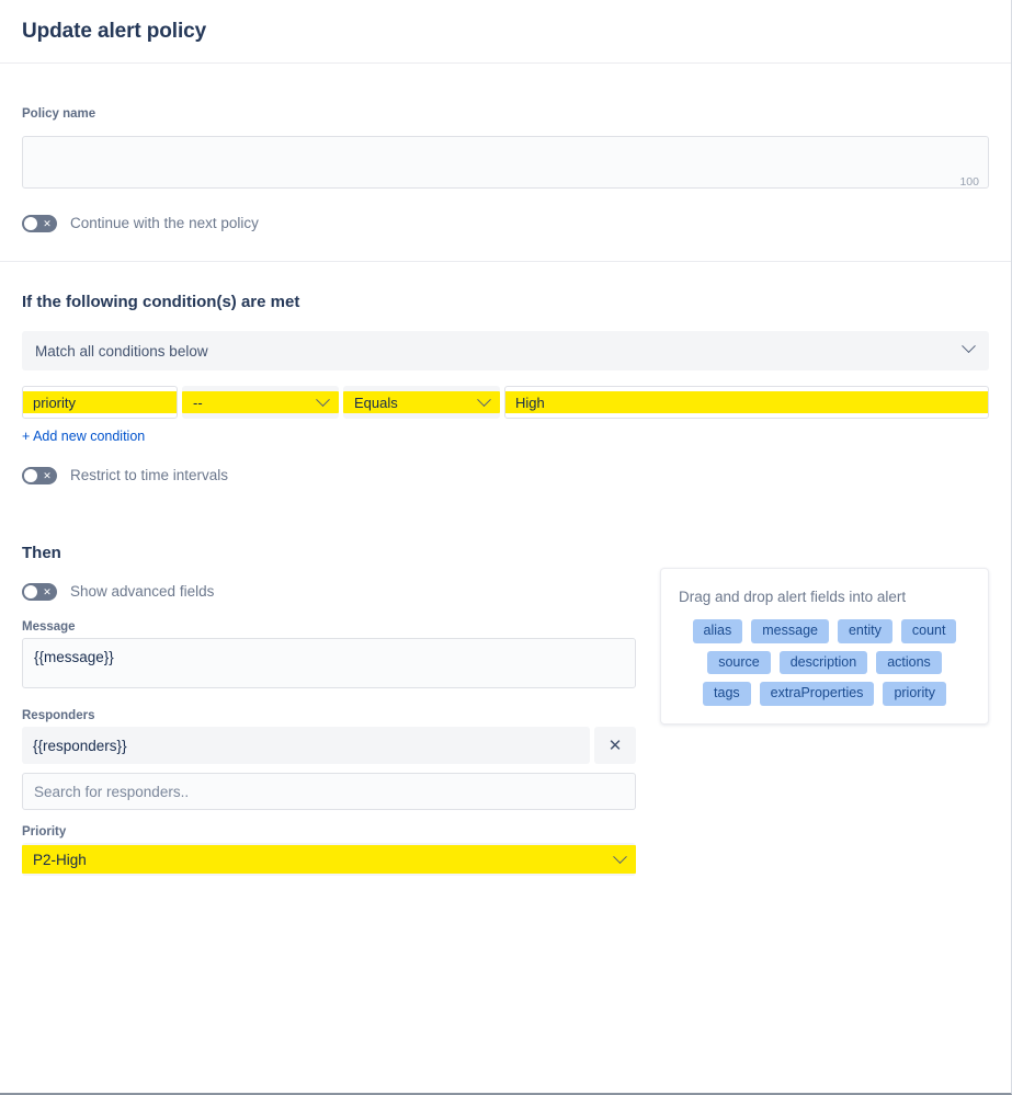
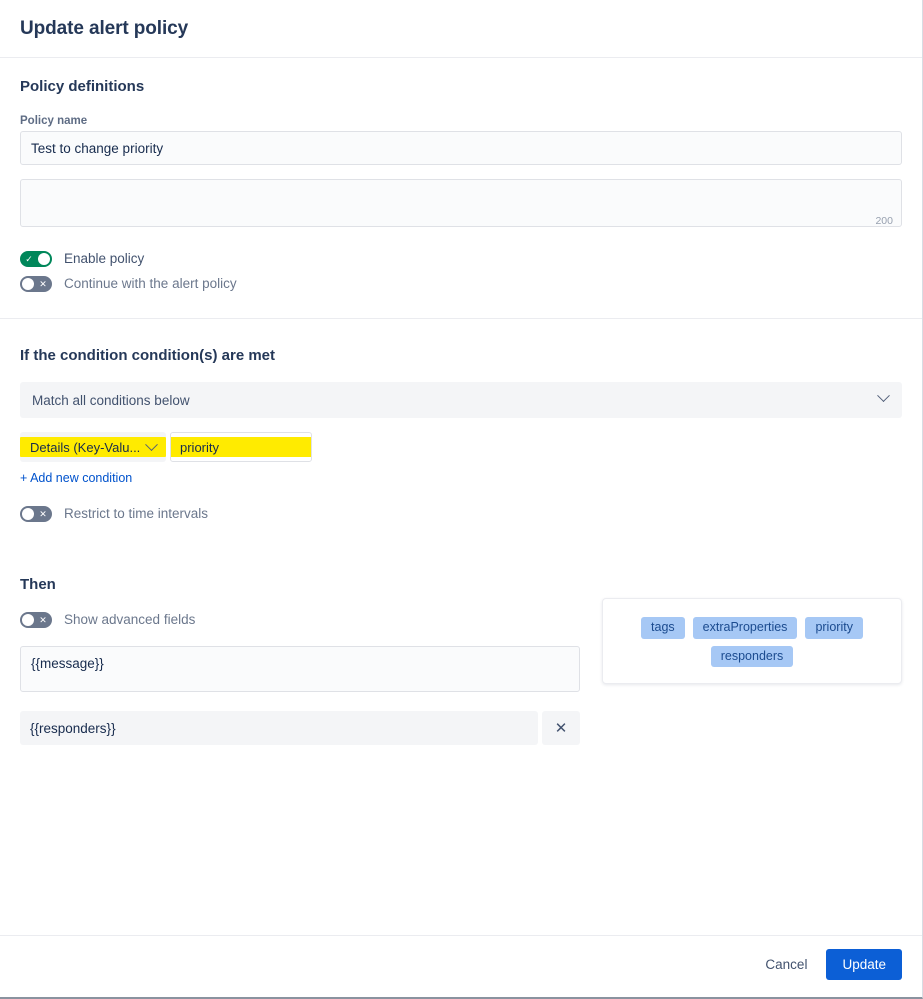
  Update alert policy
+ Policy definitions
  Policy name
+ Test to change priority
- 100
+ 200
+ ✓
+ Enable policy
  ✕
- Continue with the next policy
+ Continue with the alert policy
- If the following condition(s) are met
+ If the condition condition(s) are met
  Match all conditions below
+ Details (Key-Valu...
  priority
- --
- Equals
- High
  + Add new condition
  ✕
  Restrict to time intervals
  Then
  ✕
  Show advanced fields
- Message
  {{message}}
- Responders
  {{responders}}
  ✕
- Search for responders..
- Priority
- P2-High
- Drag and drop alert fields into alert
- alias
- message
- entity
- count
- source
- description
- actions
  tags
  extraProperties
  priority
+ responders
+ Cancel
+ Update
